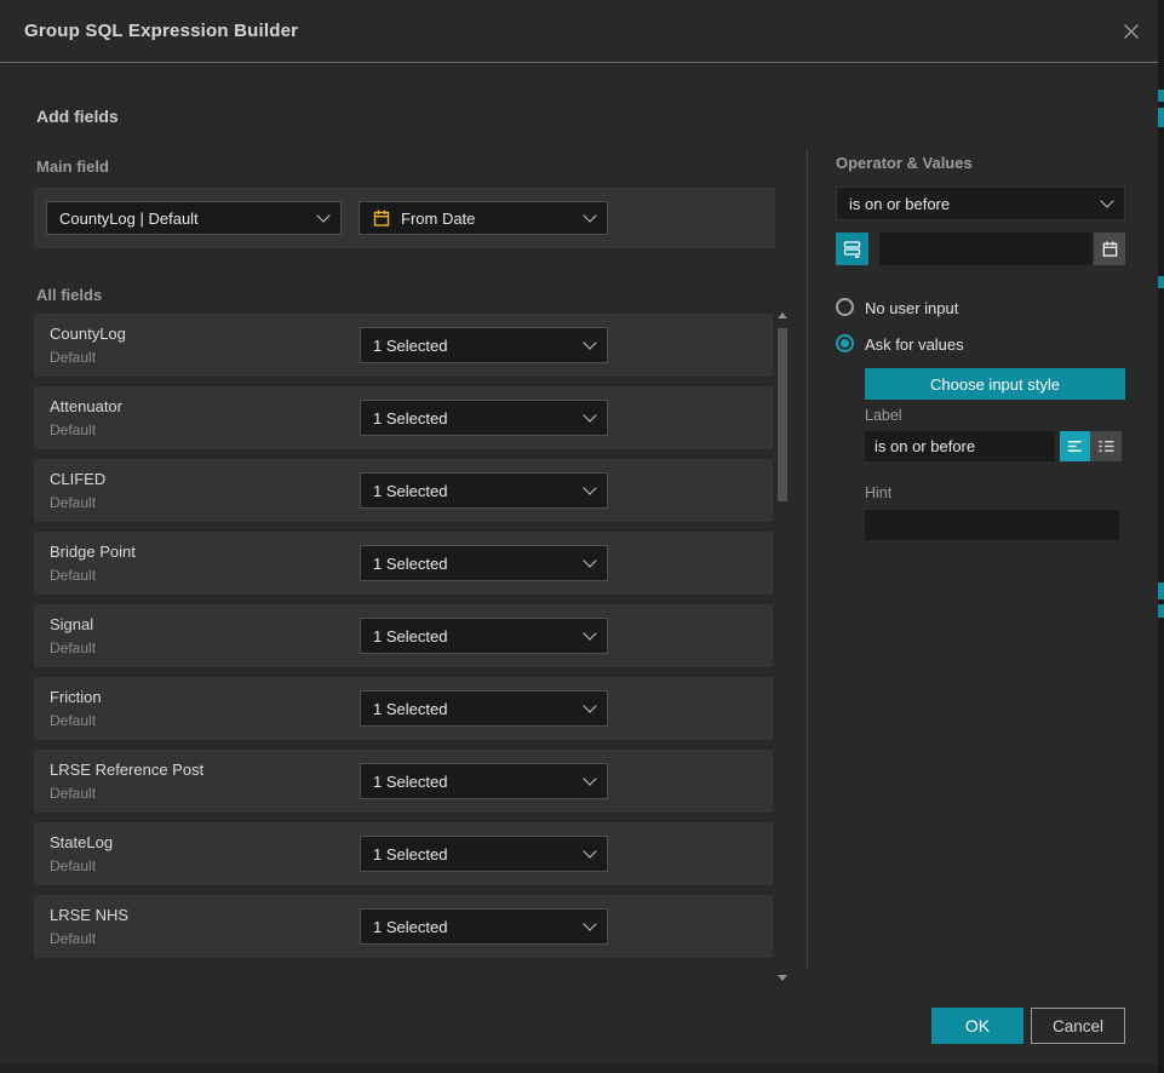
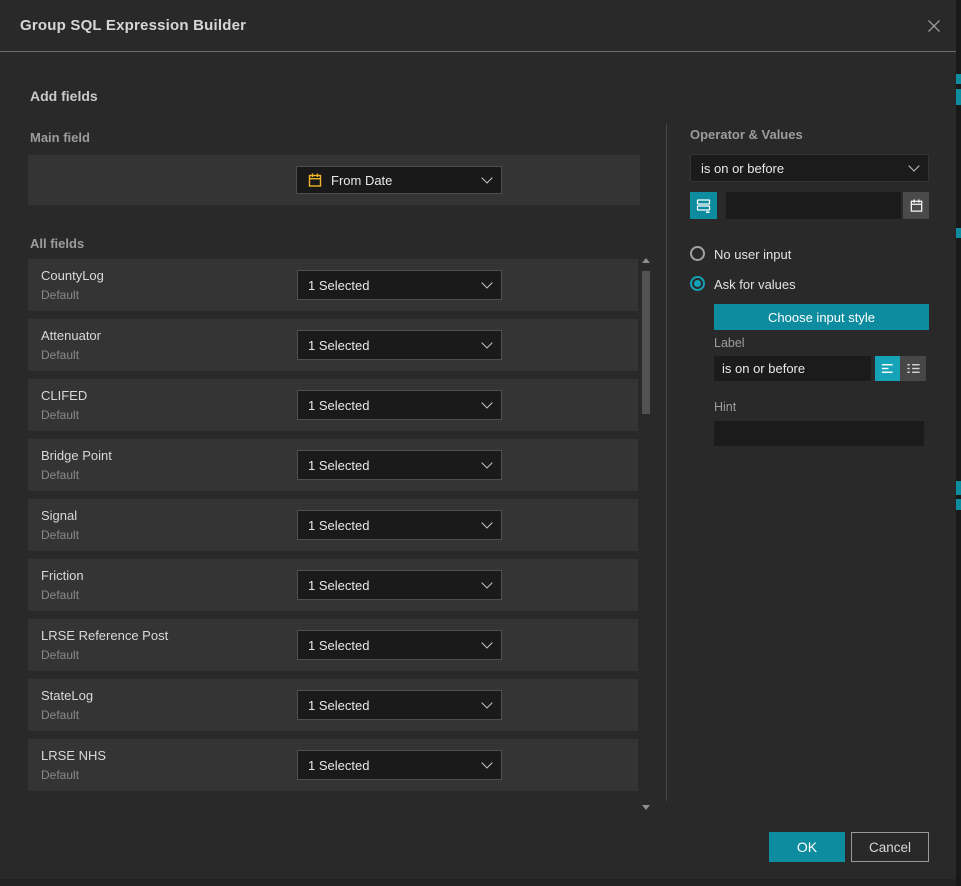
  Group SQL Expression Builder
  Add fields
  Main field
- CountyLog | Default
  From Date
  All fields
  CountyLog
  Default
  1 Selected
  Attenuator
  Default
  1 Selected
  CLIFED
  Default
  1 Selected
  Bridge Point
  Default
  1 Selected
  Signal
  Default
  1 Selected
  Friction
  Default
  1 Selected
  LRSE Reference Post
  Default
  1 Selected
  StateLog
  Default
  1 Selected
  LRSE NHS
  Default
  1 Selected
  Operator & Values
  is on or before
  No user input
  Ask for values
  Choose input style
  Label
  is on or before
  Hint
  OK
  Cancel
